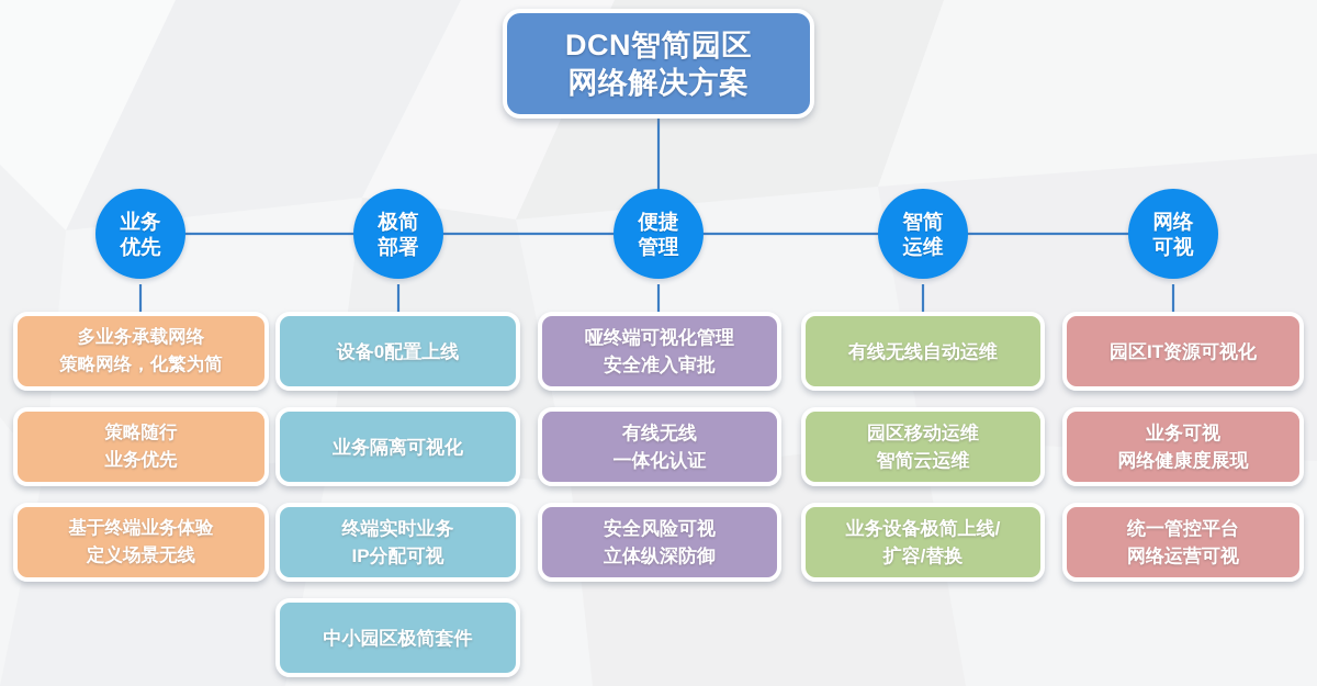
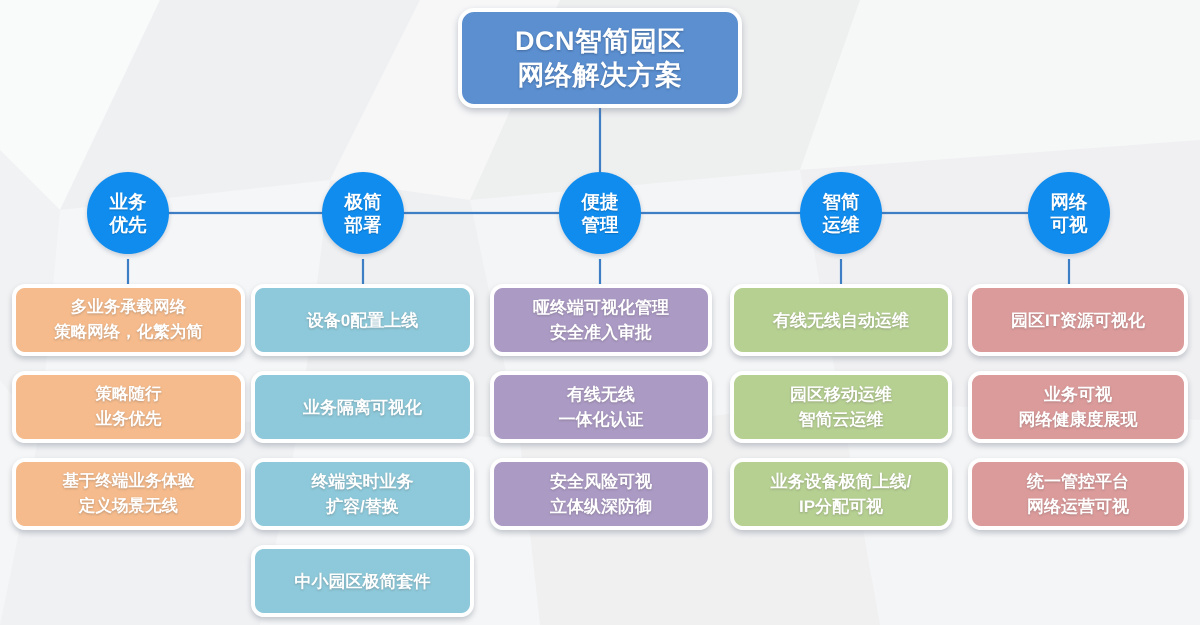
  DCN智简园区
  网络解决方案
  业务
  优先
  多业务承载网络
  策略网络，化繁为简
  策略随行
  业务优先
  基于终端业务体验
  定义场景无线
  极简
  部署
  设备0配置上线
  业务隔离可视化
  终端实时业务
- IP分配可视
+ 扩容/替换
  中小园区极简套件
  便捷
  管理
  哑终端可视化管理
  安全准入审批
  有线无线
  一体化认证
  安全风险可视
  立体纵深防御
  智简
  运维
  有线无线自动运维
  园区移动运维
  智简云运维
  业务设备极简上线/
- 扩容/替换
+ IP分配可视
  网络
  可视
  园区IT资源可视化
  业务可视
  网络健康度展现
  统一管控平台
  网络运营可视
